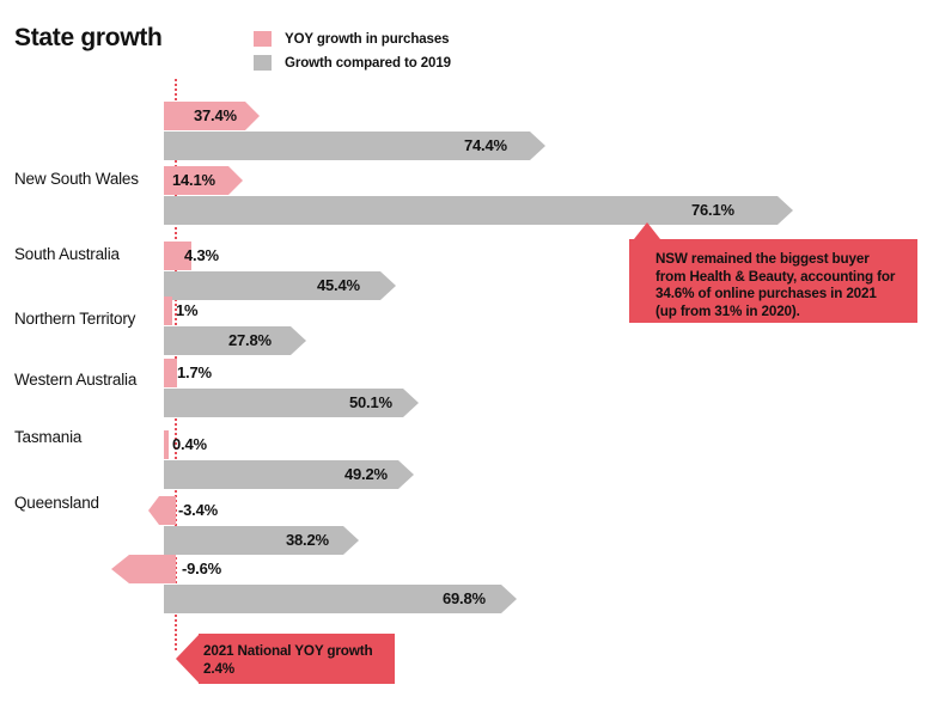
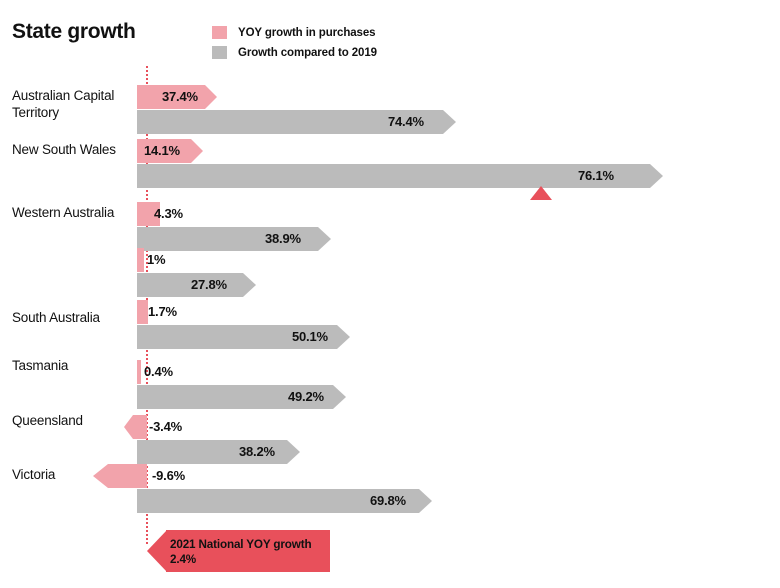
  State growth
  YOY growth in purchases
  Growth compared to 2019
+ Australian Capital Territory
  37.4%
  74.4%
  New South Wales
  14.1%
  76.1%
- South Australia
+ Western Australia
  4.3%
- 45.4%
+ 38.9%
- Northern Territory
  1%
  27.8%
- Western Australia
+ South Australia
  1.7%
  50.1%
  Tasmania
  0.4%
  49.2%
  Queensland
  -3.4%
  38.2%
+ Victoria
  -9.6%
  69.8%
- NSW remained the biggest buyer from Health & Beauty, accounting for 34.6% of online purchases in 2021 (up from 31% in 2020).
  2021 National YOY growth
  2.4%
